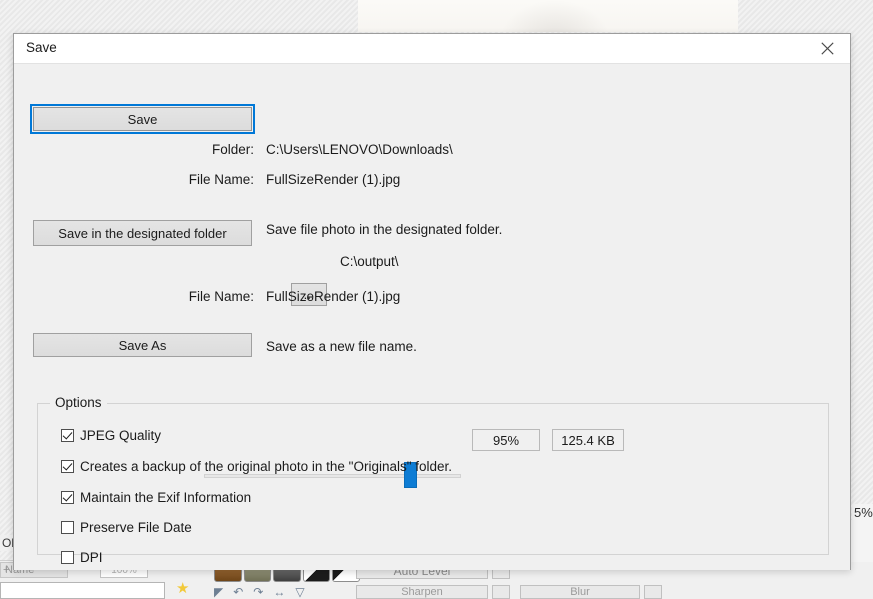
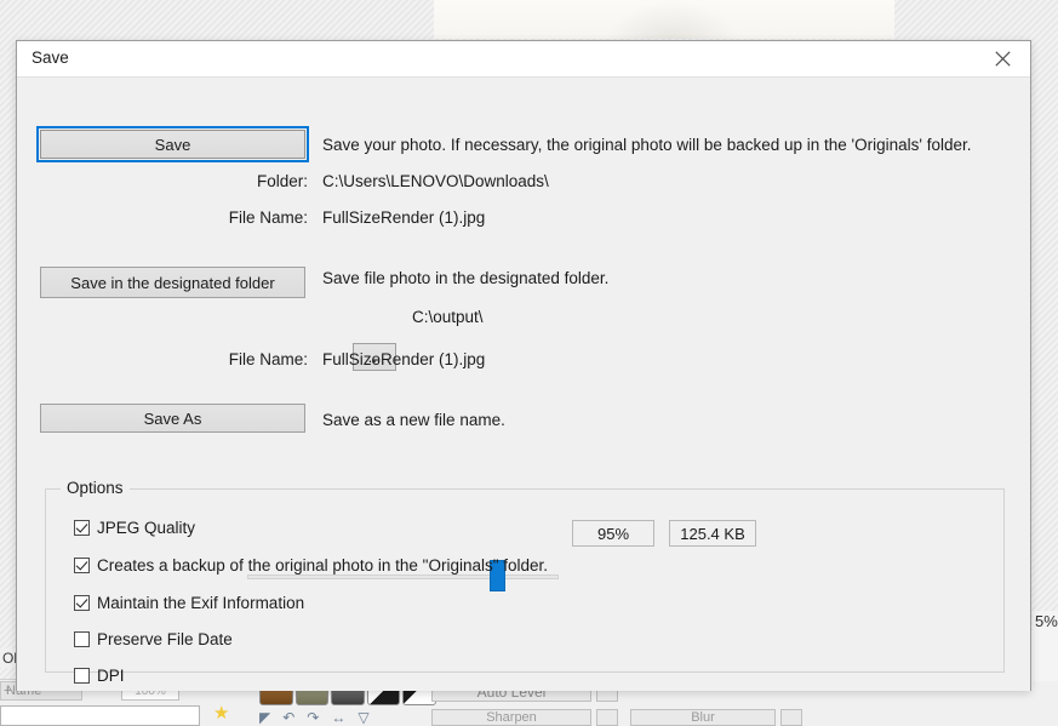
  Name
  +
  100%
  ★
  ◤
  ↶
  ↷
  ↔
  ▽
  Auto Level
  Sharpen
  Blur
  5%
  Save
  Save
+ Save your photo. If necessary, the original photo will be backed up in the 'Originals' folder.
  Folder:
  C:\Users\LENOVO\Downloads\
  File Name:
  FullSizeRender (1).jpg
  Save in the designated folder
  Save file photo in the designated folder.
  ...
  C:\output\
  File Name:
  FullSizeRender (1).jpg
  Save As
  Save as a new file name.
  Options
  JPEG Quality
  95%
  125.4 KB
  Creates a backup of the original photo in the "Originals" folder.
  Maintain the Exif Information
  Preserve File Date
  DPI
